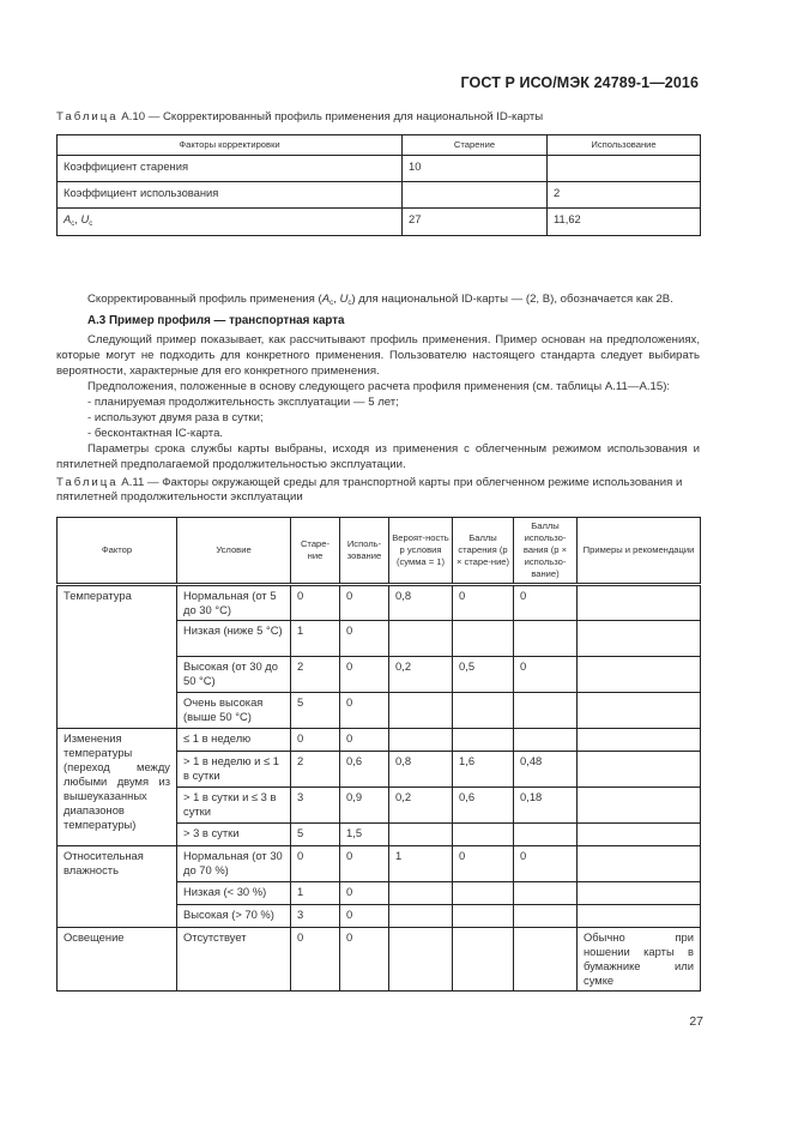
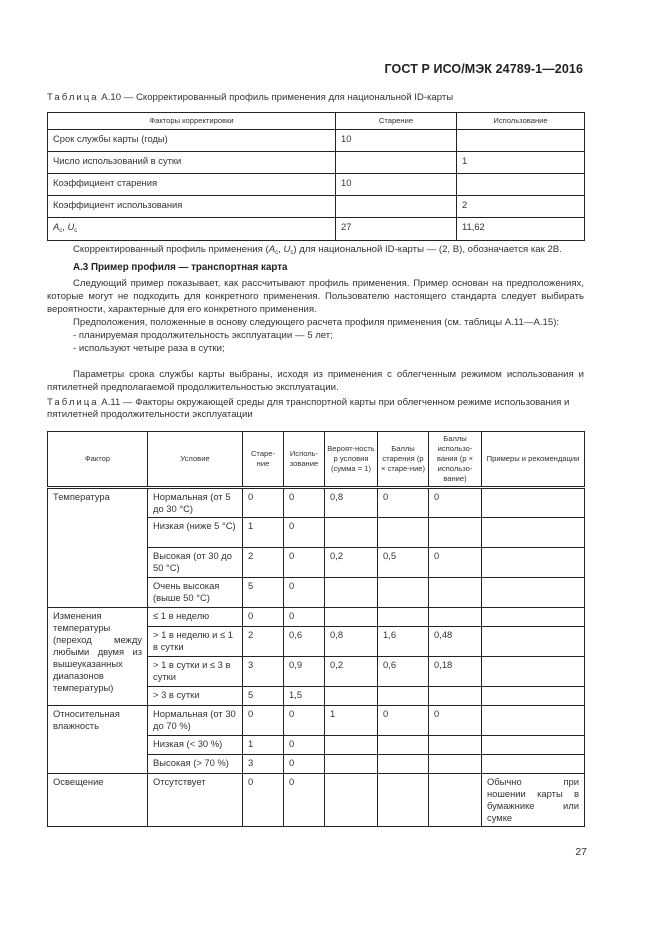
  ГОСТ Р ИСО/МЭК 24789-1—2016
  Таблица А.10 — Скорректированный профиль применения для национальной ID-карты
  Факторы корректировки	Старение	Использование
+ Срок службы карты (годы)	10
+ Число использований в сутки		1
  Коэффициент старения	10
  Коэффициент использования		2
  A , U	27	11,62
  Скорректированный профиль применения (A , U ) для национальной ID-карты — (2, B), обозначается как 2B.
  А.3 Пример профиля — транспортная карта
  Следующий пример показывает, как рассчитывают профиль применения. Пример основан на предположениях, которые могут не подходить для конкретного применения. Пользователю настоящего стандарта следует выбирать вероятности, характерные для его конкретного применения.
  Предположения, положенные в основу следующего расчета профиля применения (см. таблицы А.11—А.15):
  - планируемая продолжительность эксплуатации — 5 лет;
- - используют двумя раза в сутки;
+ - используют четыре раза в сутки;
- - бесконтактная IC-карта.
  Параметры срока службы карты выбраны, исходя из применения с облегченным режимом использования и пятилетней предполагаемой продолжительностью эксплуатации.
  Таблица А.11 — Факторы окружающей среды для транспортной карты при облегченном режиме использования и пятилетней продолжительности эксплуатации
  Фактор	Условие	Старе-ние	Исполь-зование	Вероят-ность p условия (сумма = 1)	Баллы старения (p × старе-ние)	Баллы использо-вания (p × использо-вание)	Примеры и рекомендации
  Температура	Нормальная (от 5 до 30 °C)	0	0	0,8	0	0
  Низкая (ниже 5 °C)	1	0
  Высокая (от 30 до 50 °C)	2	0	0,2	0,5	0
  Очень высокая (выше 50 °C)	5	0
  Изменения температуры (переход между любыми двумя из вышеуказанных диапазонов температуры)	≤ 1 в неделю	0	0
  > 1 в неделю и ≤ 1 в сутки	2	0,6	0,8	1,6	0,48
  > 1 в сутки и ≤ 3 в сутки	3	0,9	0,2	0,6	0,18
  > 3 в сутки	5	1,5
  Относительная влажность	Нормальная (от 30 до 70 %)	0	0	1	0	0
  Низкая (< 30 %)	1	0
  Высокая (> 70 %)	3	0
  Освещение	Отсутствует	0	0				Обычно при ношении карты в бумажнике или сумке
  27
